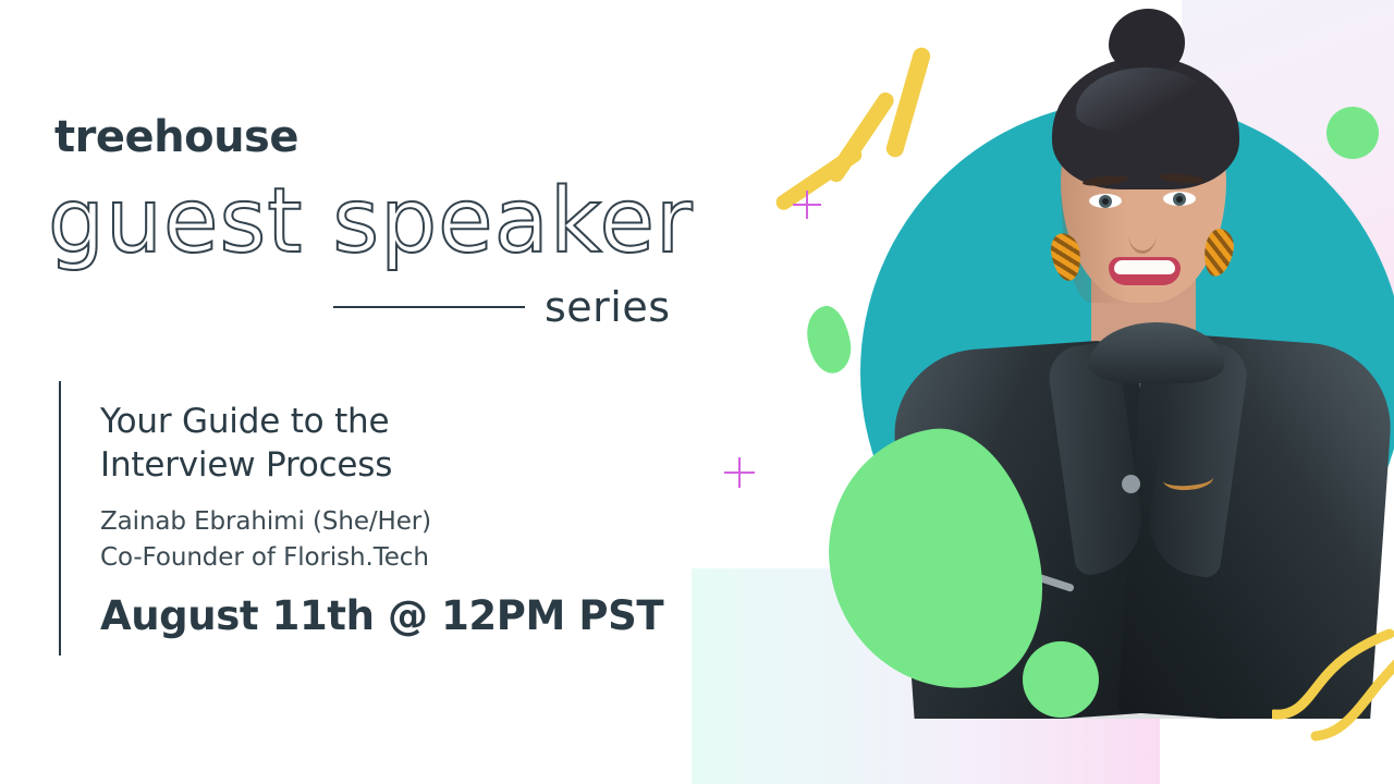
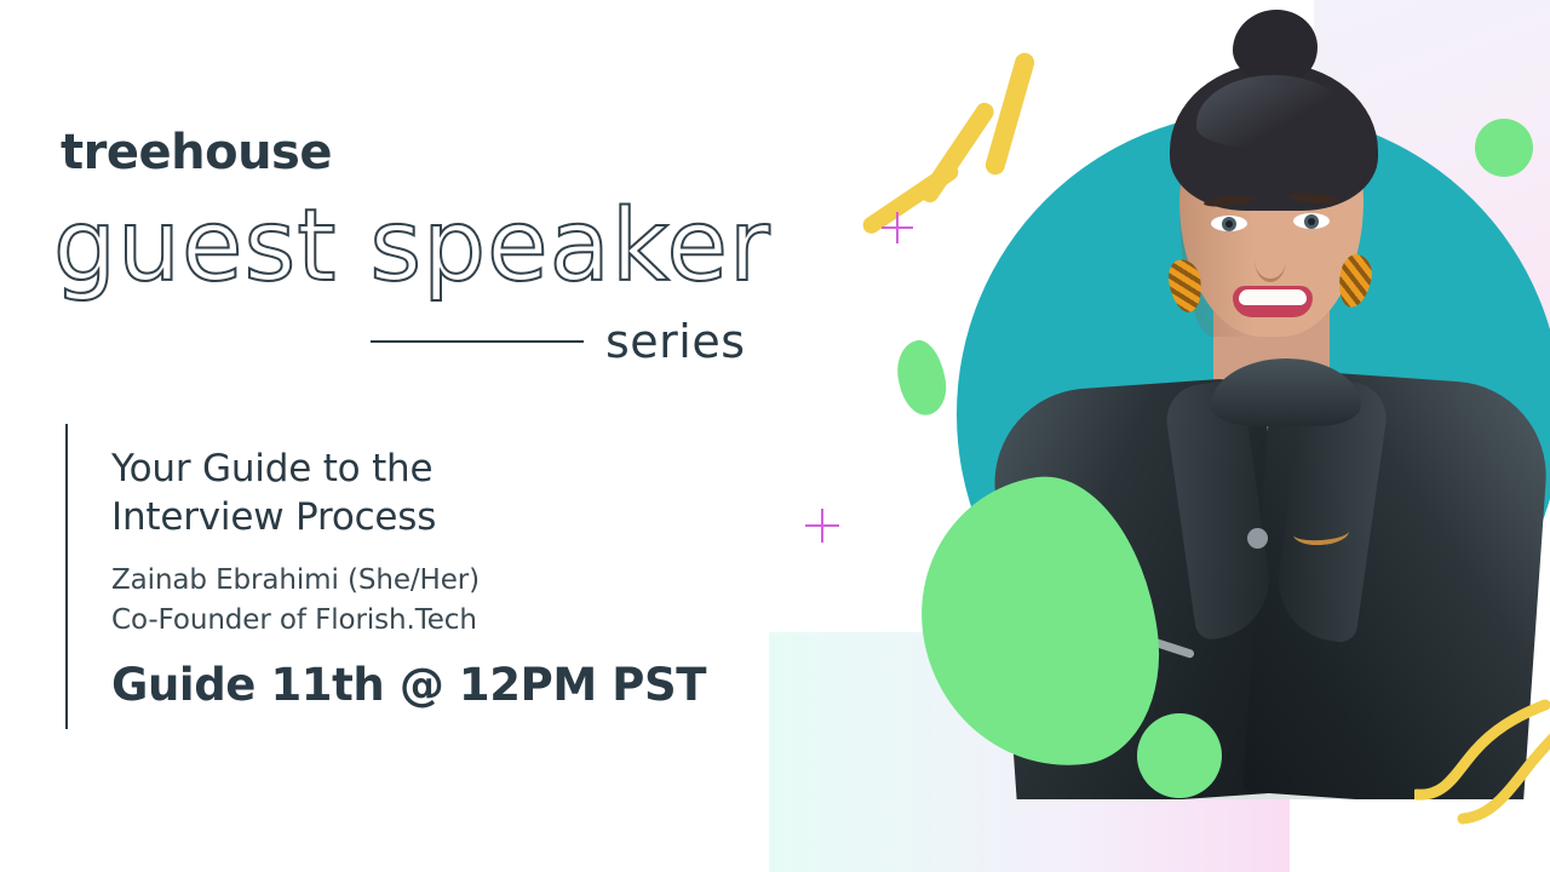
  treehouse
  guest speaker
  series
  Your Guide to the
  Interview Process
  Zainab Ebrahimi (She/Her)
  Co-Founder of Florish.Tech
- August 11th @ 12PM PST
+ Guide 11th @ 12PM PST
